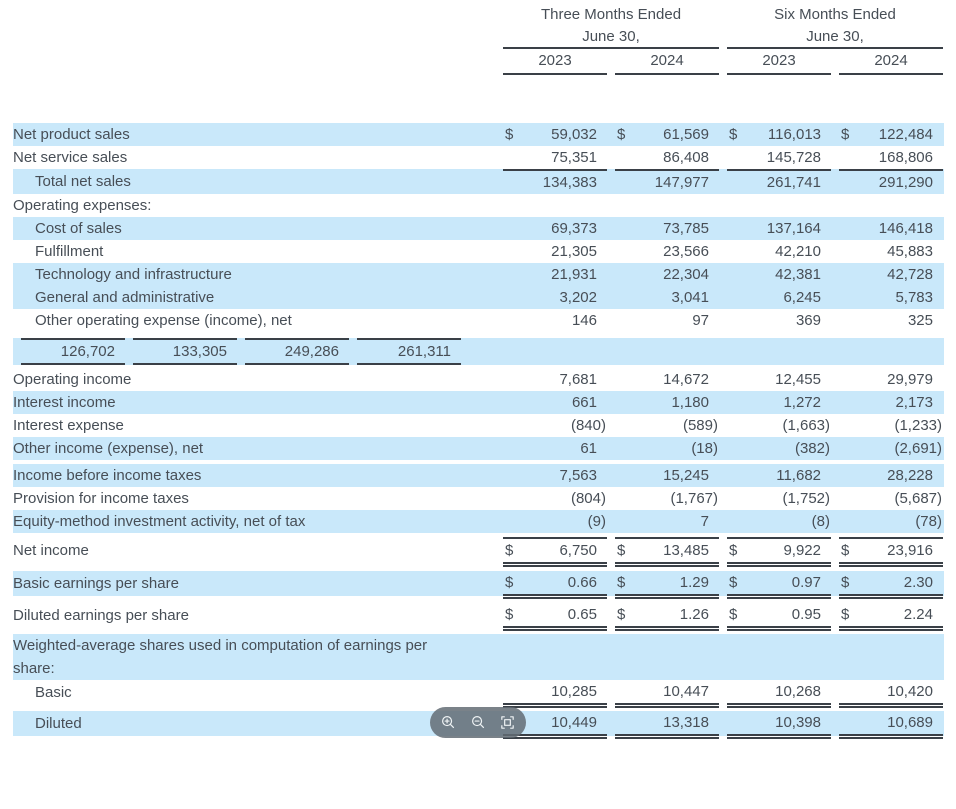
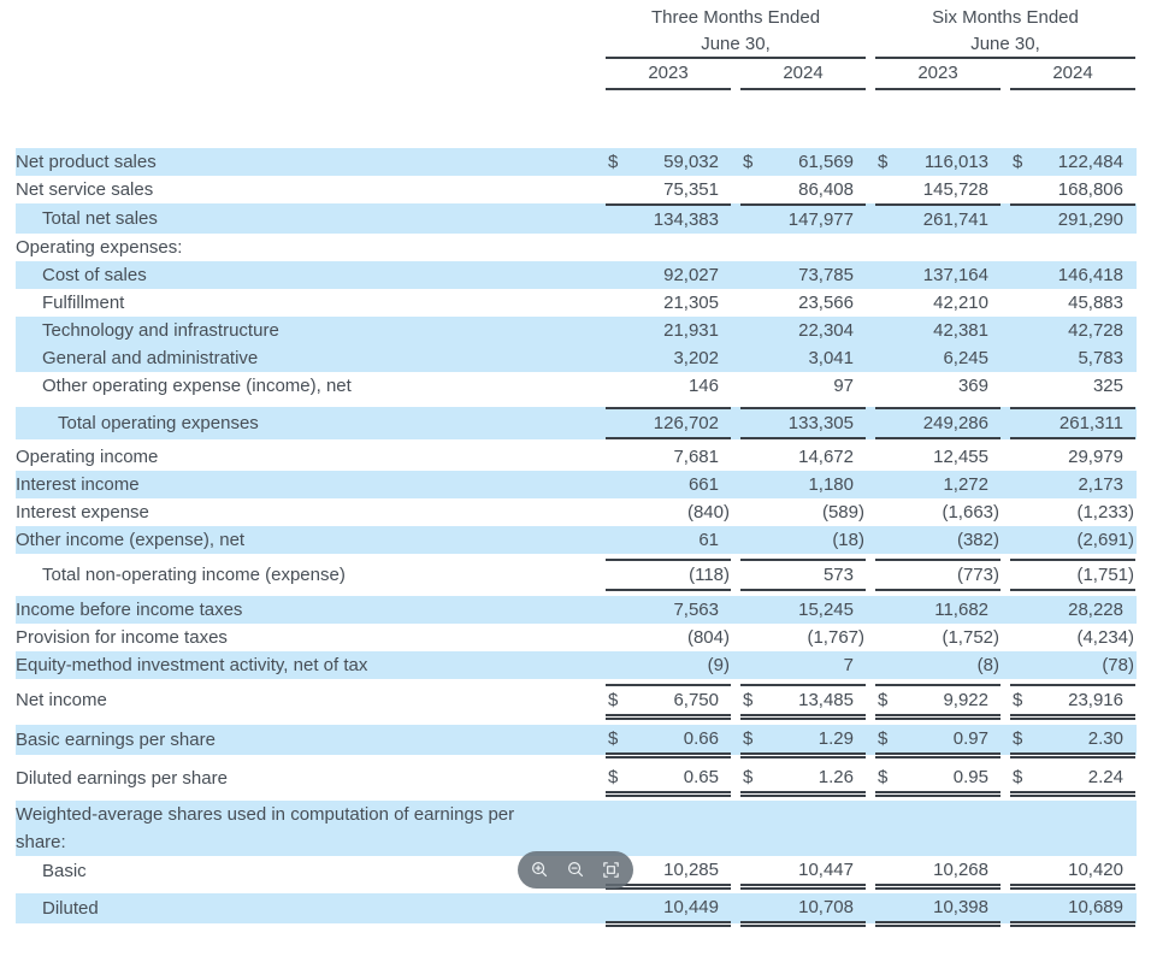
  Three Months Ended
  June 30,
  2023
  2024
  Six Months Ended
  June 30,
  2023
  2024
  Net product sales
  $
  59,032
  $
  61,569
  $
  116,013
  $
  122,484
  Net service sales
  75,351
  86,408
  145,728
  168,806
  Total net sales
  134,383
  147,977
  261,741
  291,290
  Operating expenses:
  Cost of sales
- 69,373
+ 92,027
  73,785
  137,164
  146,418
  Fulfillment
  21,305
  23,566
  42,210
  45,883
  Technology and infrastructure
  21,931
  22,304
  42,381
  42,728
  General and administrative
  3,202
  3,041
  6,245
  5,783
  Other operating expense (income), net
  146
  97
  369
  325
+ Total operating expenses
  126,702
  133,305
  249,286
  261,311
  Operating income
  7,681
  14,672
  12,455
  29,979
  Interest income
  661
  1,180
  1,272
  2,173
  Interest expense
  (840)
  (589)
  (1,663)
  (1,233)
  Other income (expense), net
  61
  (18)
  (382)
  (2,691)
+ Total non-operating income (expense)
+ (118)
+ 573
+ (773)
+ (1,751)
  Income before income taxes
  7,563
  15,245
  11,682
  28,228
  Provision for income taxes
  (804)
  (1,767)
  (1,752)
- (5,687)
+ (4,234)
  Equity-method investment activity, net of tax
  (9)
  7
  (8)
  (78)
  Net income
  $
  6,750
  $
  13,485
  $
  9,922
  $
  23,916
  Basic earnings per share
  $
  0.66
  $
  1.29
  $
  0.97
  $
  2.30
  Diluted earnings per share
  $
  0.65
  $
  1.26
  $
  0.95
  $
  2.24
  Weighted-average shares used in computation of earnings per
  share:
  Basic
  10,285
  10,447
  10,268
  10,420
  Diluted
  10,449
- 13,318
+ 10,708
  10,398
  10,689
